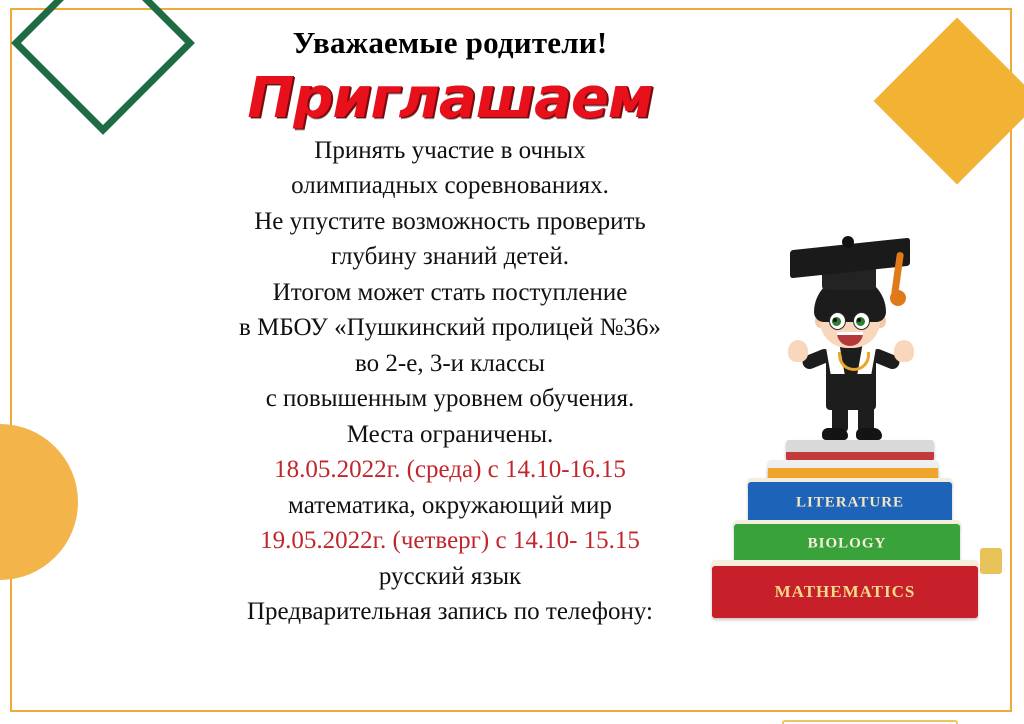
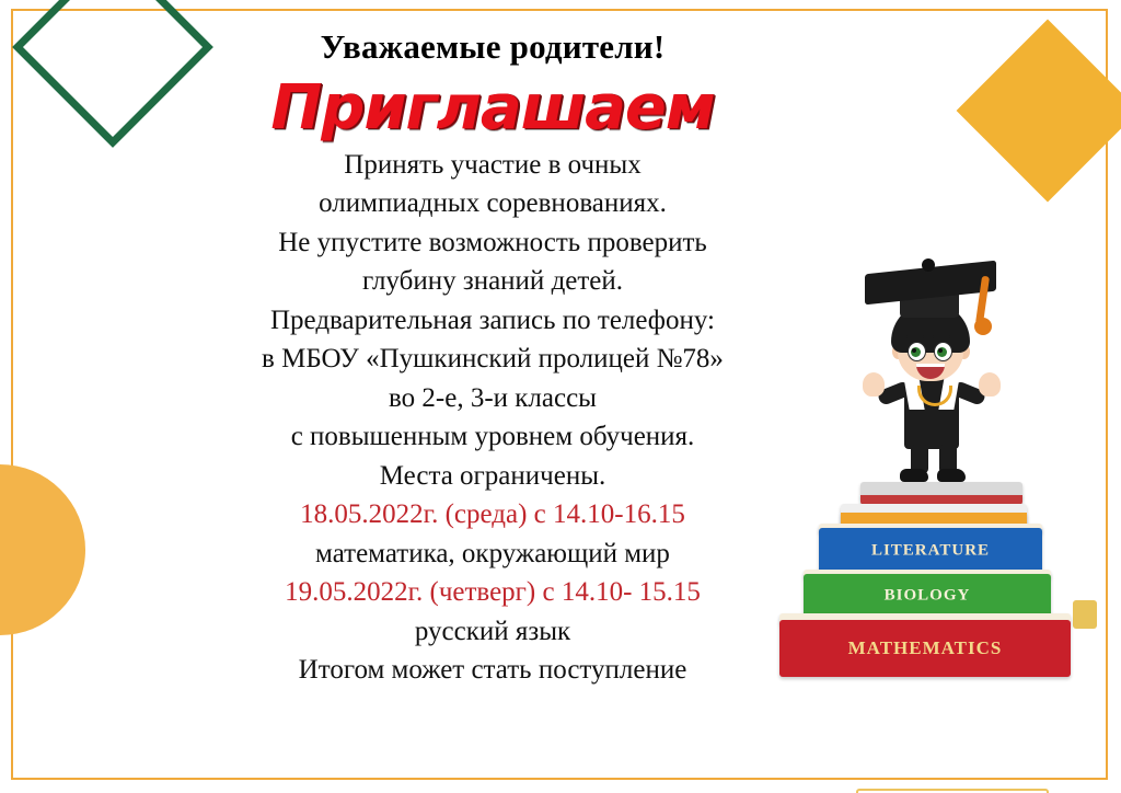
  Уважаемые родители!
  Приглашаем
  Принять участие в очных
  олимпиадных соревнованиях.
  Не упустите возможность проверить
  глубину знаний детей.
- Итогом может стать поступление
+ Предварительная запись по телефону:
- в МБОУ «Пушкинский пролицей №36»
+ в МБОУ «Пушкинский пролицей №78»
  во 2-е, 3-и классы
  с повышенным уровнем обучения.
  Места ограничены.
  18.05.2022г. (среда) с 14.10-16.15
  математика, окружающий мир
  19.05.2022г. (четверг) с 14.10- 15.15
  русский язык
- Предварительная запись по телефону:
+ Итогом может стать поступление
  LITERATURE
  BIOLOGY
  MATHEMATICS
